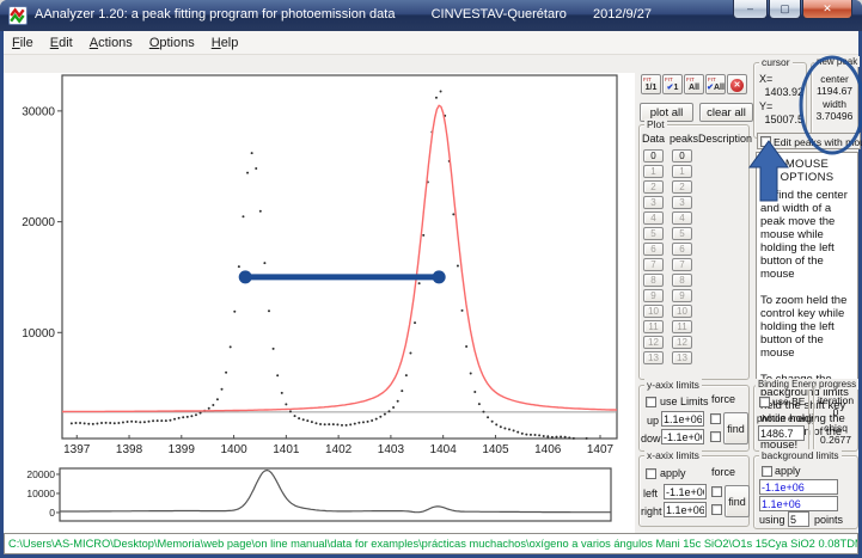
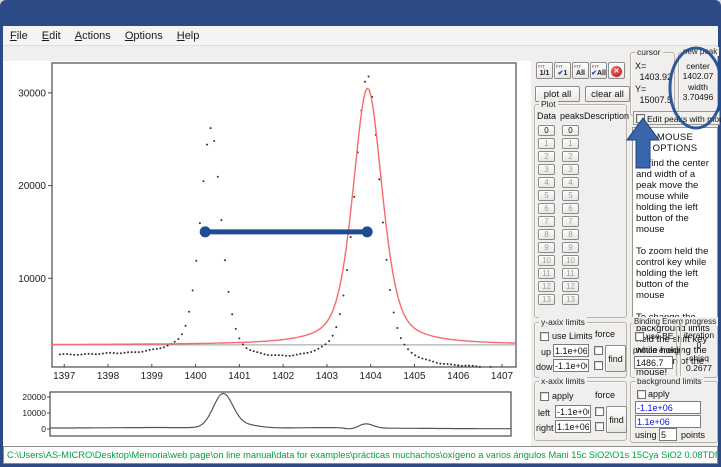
- AAnalyzer 1.20: a peak fitting program for photoemission data CINVESTAV-Querétaro 2012/9/27
- –
- ▢
- ✕
  File
  Edit
  Actions
  Options
  Help
  1397
  1398
  1399
  1400
  1401
  1402
  1403
  1404
  1405
  1406
  1407
  10000
  20000
  30000
  0
  10000
  20000
  cursor
  X=
  1403.9
  Y=
  15007.5
  ew pak
  center
- 1194.67
+ 1402.07
  width
  3.70496
  plot all
  clear all
  Plot
  Data
  peaks
  Description
  0
  0
  1
  1
  2
  2
  3
  3
  4
  4
  5
  5
  6
  6
  7
  7
  8
  8
  9
  9
  10
  10
  11
  11
  12
  12
  13
  13
  Edit peas witho
  MOUSE OPTIONS
  ind the center and width of a peak move the mouse while holding the left button of the mouse
  To zoom held the control key while holding the left button of the mouse
  background limits ld the shift key while holding the n of the mouse!
  y-axix limits
  use Limits
  force
  up
  1.1e+06
  dow
  -1.1e+0
  find
  Binding Energ
  use BE
  photon energy
  1486.7
  progress
  iteration
  0
  chisq
  0.2677
  x-axix limits
  apply
  force
  left
  -1.1e+0
  right
  1.1e+06
  find
  background limits
  apply
  -1.1e+06
  1.1e+06
  using
  5
  points
  C:\Users\AS-MICRO\Desktop\Memoria\web page\on line manual\data for examples\prácticas muchachos\oxígeno a varios ángulos Mani 15c SiO2\O1s 15Cya SiO2 0.08TD
